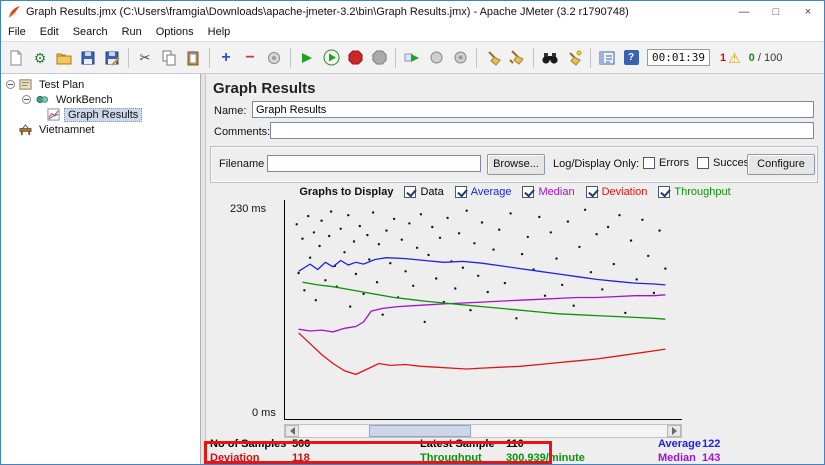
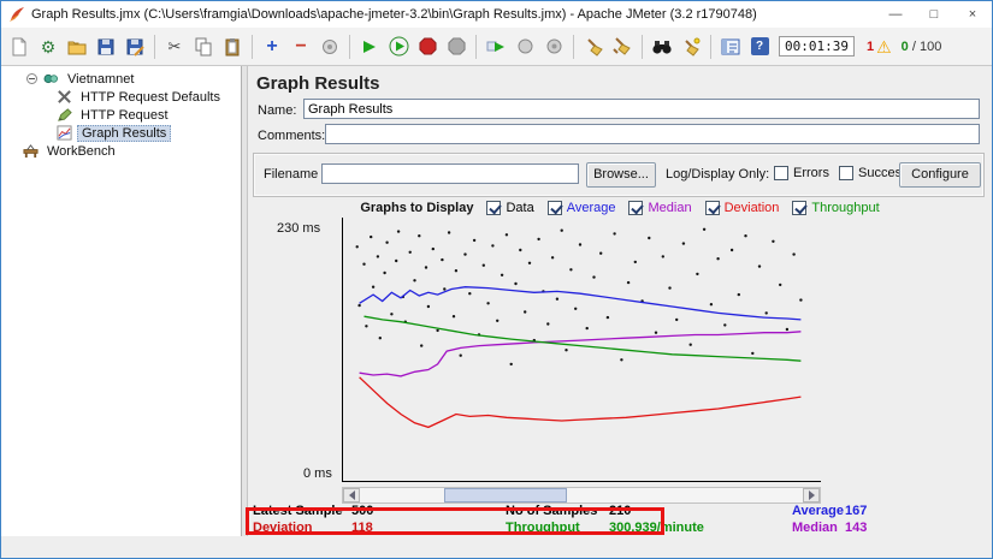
  Graph Results.jmx (C:\Users\framgia\Downloads\apache-jmeter-3.2\bin\Graph Results.jmx) - Apache JMeter (3.2 r1790748)
  —
  □
  ×
- File
- Edit
- Search
- Run
- Options
- Help
  ⚙
  ✂
  +
  −
  ?
  00:01:39
  1
  ⚠
  0 / 100
- Test Plan
- WorkBench
+ Vietnamnet
+ HTTP Request Defaults
+ HTTP Request
  Graph Results
- Vietnamnet
+ WorkBench
  Graph Results
  Name:
  Graph Results
  Comments:
  Filename
  Browse...
  Log/Display Only:
  Errors
  Configure
  Graphs to Display
  Data
  Average
  Median
  Deviation
  Throughput
  230 ms
  0 ms
- No of Samples
+ Latest Sample
  500
- Latest Sample
+ No of Samples
- 110
+ 210
  Average
- 122
+ 167
  Deviation
  118
  Throughput
  300.939/minute
  Median
  143
